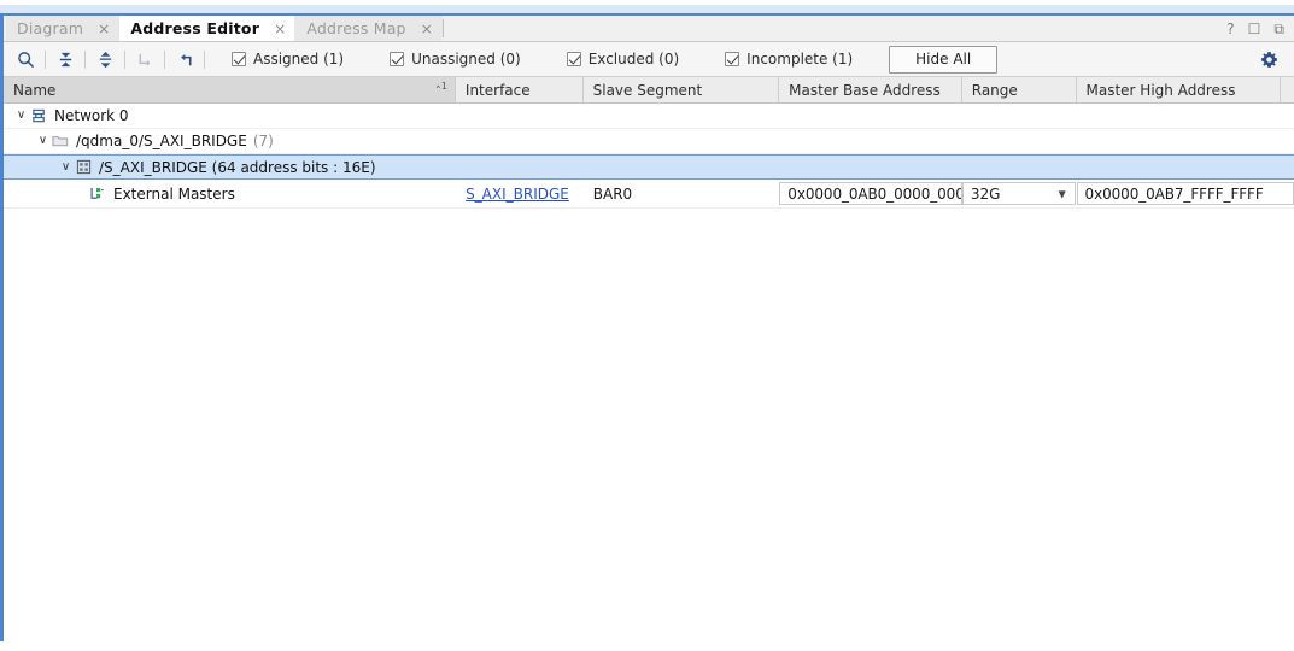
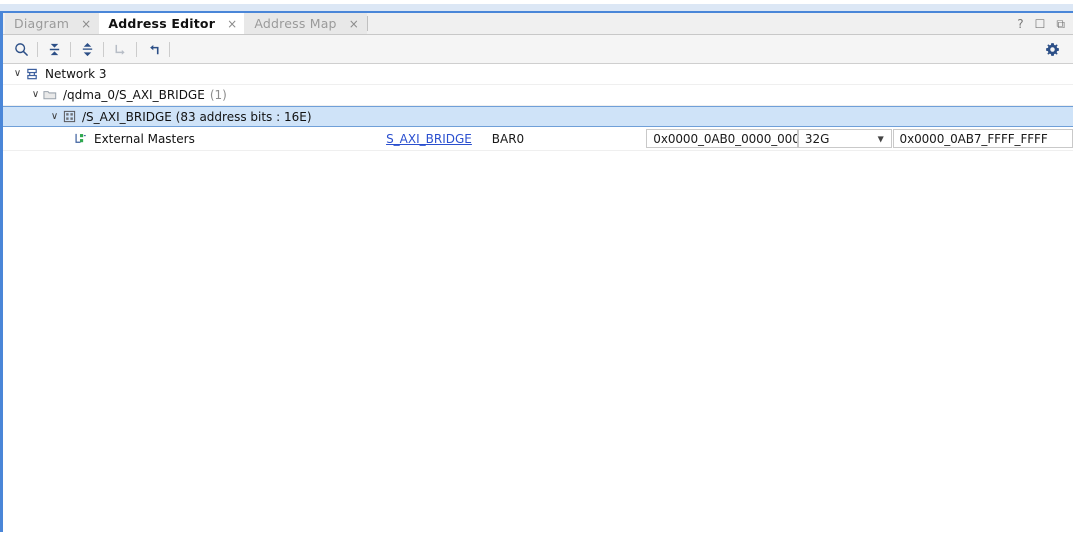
  Diagram
  ×
  Address Editor
  ×
  Address Map
  ×
  ?
  ☐
  ⧉
- Assigned (1)
- Unassigned (0)
- Excluded (0)
- Incomplete (1)
- Hide All
- Name
- ˄1
- Interface
- Slave Segment
- Master Base Address
- Range
- Master High Address
  ∨
- Network 0
+ Network 3
  ∨
  /qdma_0/S_AXI_BRIDGE
- (7)
+ (1)
  ∨
- /S_AXI_BRIDGE (64 address bits : 16E)
+ /S_AXI_BRIDGE (83 address bits : 16E)
  External Masters
  S_AXI_BRIDGE
  BAR0
  0x0000_0AB0_0000_000
  32G
  ▼
  0x0000_0AB7_FFFF_FFFF
